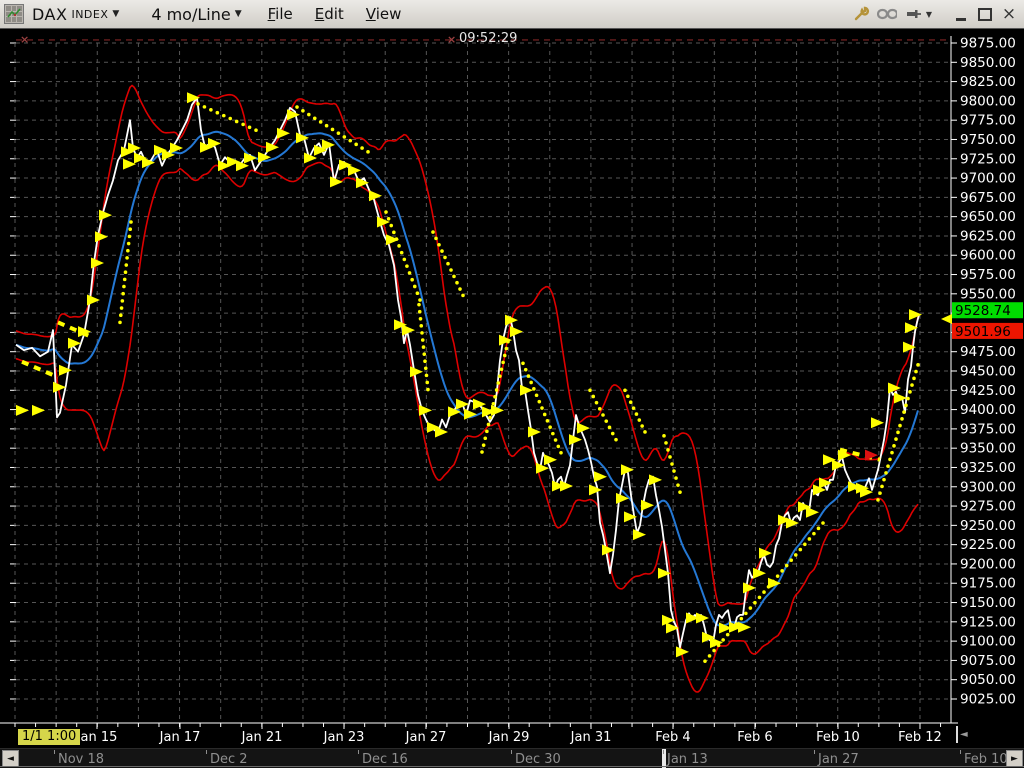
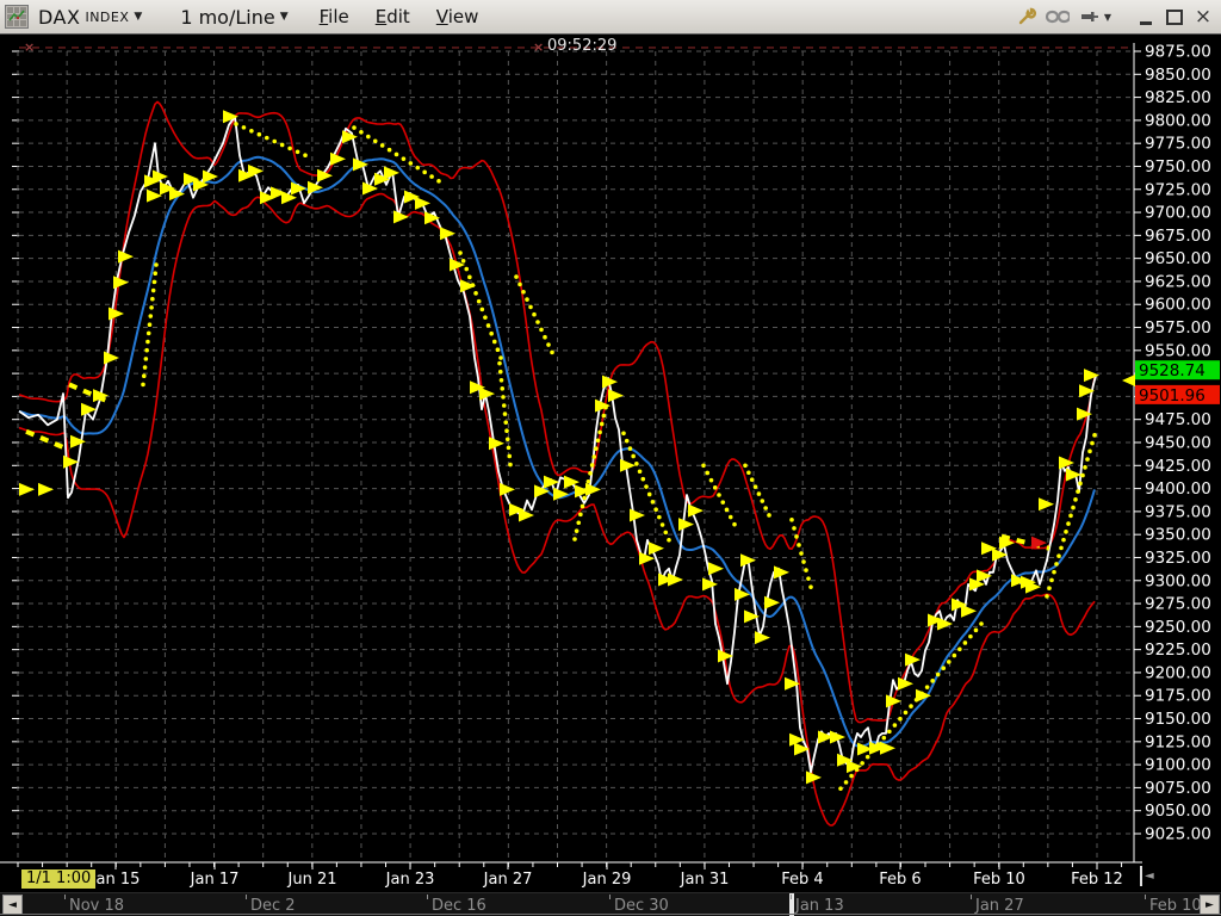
  9875.00
  9850.00
  9825.00
  9800.00
  9775.00
  9750.00
  9725.00
  9700.00
  9675.00
  9650.00
  9625.00
  9600.00
  9575.00
  9550.00
  9475.00
  9450.00
  9425.00
  9400.00
  9375.00
  9350.00
  9325.00
  9300.00
  9275.00
  9250.00
  9225.00
  9200.00
  9175.00
  9150.00
  9125.00
  9100.00
  9075.00
  9050.00
  9025.00
  an 15
  Jan 17
- Jan 21
+ Jun 21
  Jan 23
  Jan 27
  Jan 29
  Jan 31
  Feb 4
  Feb 6
  Feb 10
  Feb 12
  9528.74
  9501.96
  ×
  ×
  09:52:29
  DAX
  INDEX
  ▼
- 4 mo/Line
+ 1 mo/Line
  ▼
  File
  Edit
  View
  ▼
  ×
  1/1 1:00
  ◄
  ◄
  ►
  Nov 18
  Dec 2
  Dec 16
  Dec 30
  Jan 13
  Jan 27
  Feb 10
